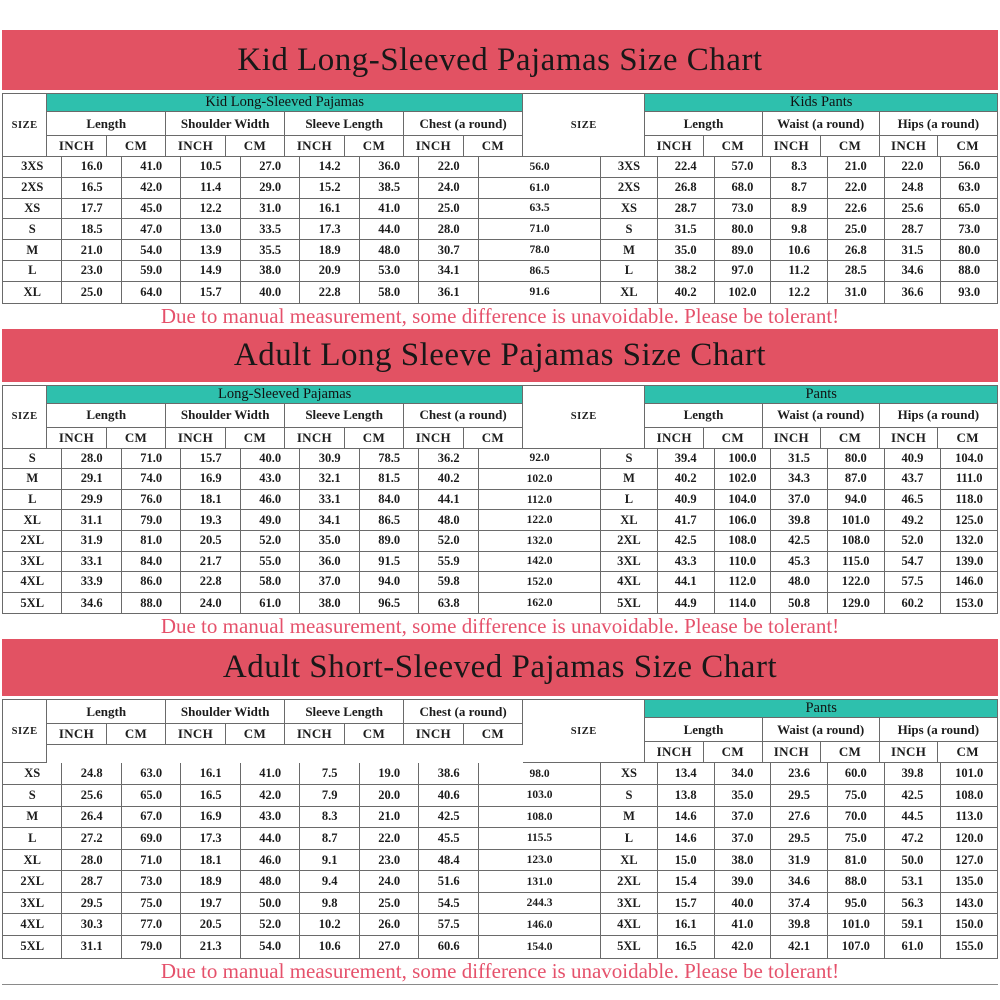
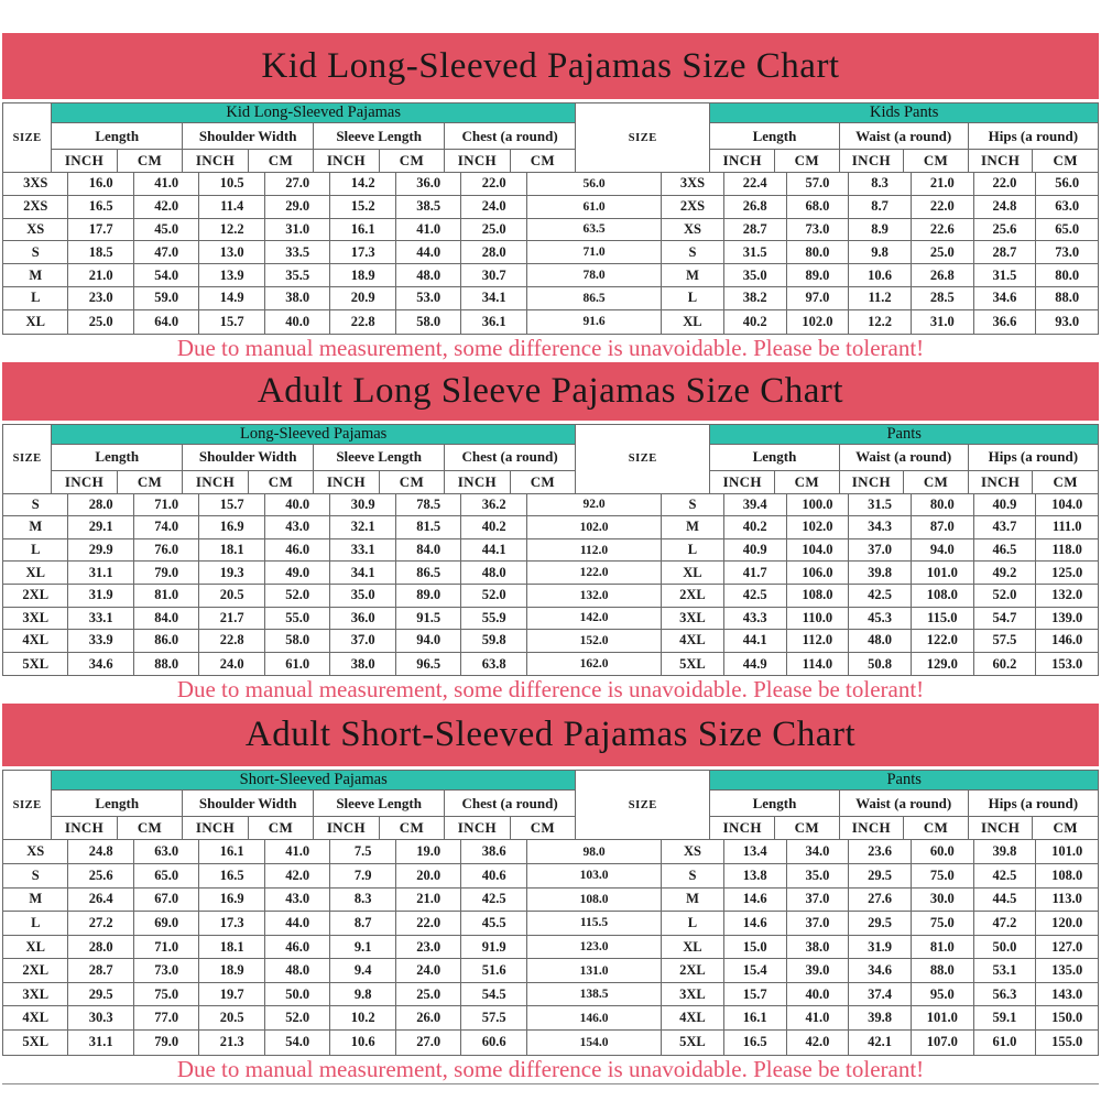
  Kid Long-Sleeved Pajamas Size Chart
  SIZE
  Kid Long-Sleeved Pajamas
  Length
  Shoulder Width
  Sleeve Length
  Chest (a round)
  INCH
  CM
  INCH
  CM
  INCH
  CM
  INCH
  CM
  SIZE
  Kids Pants
  Length
  Waist (a round)
  Hips (a round)
  INCH
  CM
  INCH
  CM
  INCH
  CM
  3XS
  16.0
  41.0
  10.5
  27.0
  14.2
  36.0
  22.0
  56.0
  3XS
  22.4
  57.0
  8.3
  21.0
  22.0
  56.0
  2XS
  16.5
  42.0
  11.4
  29.0
  15.2
  38.5
  24.0
  61.0
  2XS
  26.8
  68.0
  8.7
  22.0
  24.8
  63.0
  XS
  17.7
  45.0
  12.2
  31.0
  16.1
  41.0
  25.0
  63.5
  XS
  28.7
  73.0
  8.9
  22.6
  25.6
  65.0
  S
  18.5
  47.0
  13.0
  33.5
  17.3
  44.0
  28.0
  71.0
  S
  31.5
  80.0
  9.8
  25.0
  28.7
  73.0
  M
  21.0
  54.0
  13.9
  35.5
  18.9
  48.0
  30.7
  78.0
  M
  35.0
  89.0
  10.6
  26.8
  31.5
  80.0
  L
  23.0
  59.0
  14.9
  38.0
  20.9
  53.0
  34.1
  86.5
  L
  38.2
  97.0
  11.2
  28.5
  34.6
  88.0
  XL
  25.0
  64.0
  15.7
  40.0
  22.8
  58.0
  36.1
  91.6
  XL
  40.2
  102.0
  12.2
  31.0
  36.6
  93.0
  Due to manual measurement, some difference is unavoidable. Please be tolerant!
  Adult Long Sleeve Pajamas Size Chart
  SIZE
  Long-Sleeved Pajamas
  Length
  Shoulder Width
  Sleeve Length
  Chest (a round)
  INCH
  CM
  INCH
  CM
  INCH
  CM
  INCH
  CM
  SIZE
  Pants
  Length
  Waist (a round)
  Hips (a round)
  INCH
  CM
  INCH
  CM
  INCH
  CM
  S
  28.0
  71.0
  15.7
  40.0
  30.9
  78.5
  36.2
  92.0
  S
  39.4
  100.0
  31.5
  80.0
  40.9
  104.0
  M
  29.1
  74.0
  16.9
  43.0
  32.1
  81.5
  40.2
  102.0
  M
  40.2
  102.0
  34.3
  87.0
  43.7
  111.0
  L
  29.9
  76.0
  18.1
  46.0
  33.1
  84.0
  44.1
  112.0
  L
  40.9
  104.0
  37.0
  94.0
  46.5
  118.0
  XL
  31.1
  79.0
  19.3
  49.0
  34.1
  86.5
  48.0
  122.0
  XL
  41.7
  106.0
  39.8
  101.0
  49.2
  125.0
  2XL
  31.9
  81.0
  20.5
  52.0
  35.0
  89.0
  52.0
  132.0
  2XL
  42.5
  108.0
  42.5
  108.0
  52.0
  132.0
  3XL
  33.1
  84.0
  21.7
  55.0
  36.0
  91.5
  55.9
  142.0
  3XL
  43.3
  110.0
  45.3
  115.0
  54.7
  139.0
  4XL
  33.9
  86.0
  22.8
  58.0
  37.0
  94.0
  59.8
  152.0
  4XL
  44.1
  112.0
  48.0
  122.0
  57.5
  146.0
  5XL
  34.6
  88.0
  24.0
  61.0
  38.0
  96.5
  63.8
  162.0
  5XL
  44.9
  114.0
  50.8
  129.0
  60.2
  153.0
  Due to manual measurement, some difference is unavoidable. Please be tolerant!
  Adult Short-Sleeved Pajamas Size Chart
  SIZE
+ Short-Sleeved Pajamas
  Length
  Shoulder Width
  Sleeve Length
  Chest (a round)
  INCH
  CM
  INCH
  CM
  INCH
  CM
  INCH
  CM
  SIZE
  Pants
  Length
  Waist (a round)
  Hips (a round)
  INCH
  CM
  INCH
  CM
  INCH
  CM
  XS
  24.8
  63.0
  16.1
  41.0
  7.5
  19.0
  38.6
  98.0
  XS
  13.4
  34.0
  23.6
  60.0
  39.8
  101.0
  S
  25.6
  65.0
  16.5
  42.0
  7.9
  20.0
  40.6
  103.0
  S
  13.8
  35.0
  29.5
  75.0
  42.5
  108.0
  M
  26.4
  67.0
  16.9
  43.0
  8.3
  21.0
  42.5
  108.0
  M
  14.6
  37.0
  27.6
- 70.0
+ 30.0
  44.5
  113.0
  L
  27.2
  69.0
  17.3
  44.0
  8.7
  22.0
  45.5
  115.5
  L
  14.6
  37.0
  29.5
  75.0
  47.2
  120.0
  XL
  28.0
  71.0
  18.1
  46.0
  9.1
  23.0
- 48.4
+ 91.9
  123.0
  XL
  15.0
  38.0
  31.9
  81.0
  50.0
  127.0
  2XL
  28.7
  73.0
  18.9
  48.0
  9.4
  24.0
  51.6
  131.0
  2XL
  15.4
  39.0
  34.6
  88.0
  53.1
  135.0
  3XL
  29.5
  75.0
  19.7
  50.0
  9.8
  25.0
  54.5
- 244.3
+ 138.5
  3XL
  15.7
  40.0
  37.4
  95.0
  56.3
  143.0
  4XL
  30.3
  77.0
  20.5
  52.0
  10.2
  26.0
  57.5
  146.0
  4XL
  16.1
  41.0
  39.8
  101.0
  59.1
  150.0
  5XL
  31.1
  79.0
  21.3
  54.0
  10.6
  27.0
  60.6
  154.0
  5XL
  16.5
  42.0
  42.1
  107.0
  61.0
  155.0
  Due to manual measurement, some difference is unavoidable. Please be tolerant!
